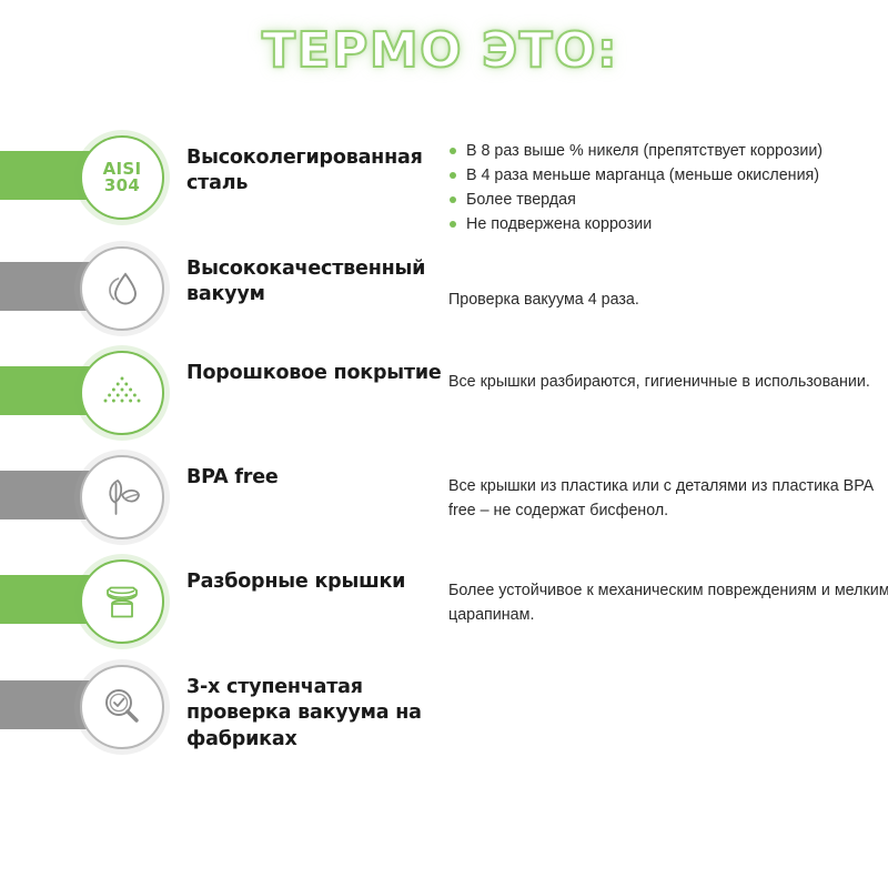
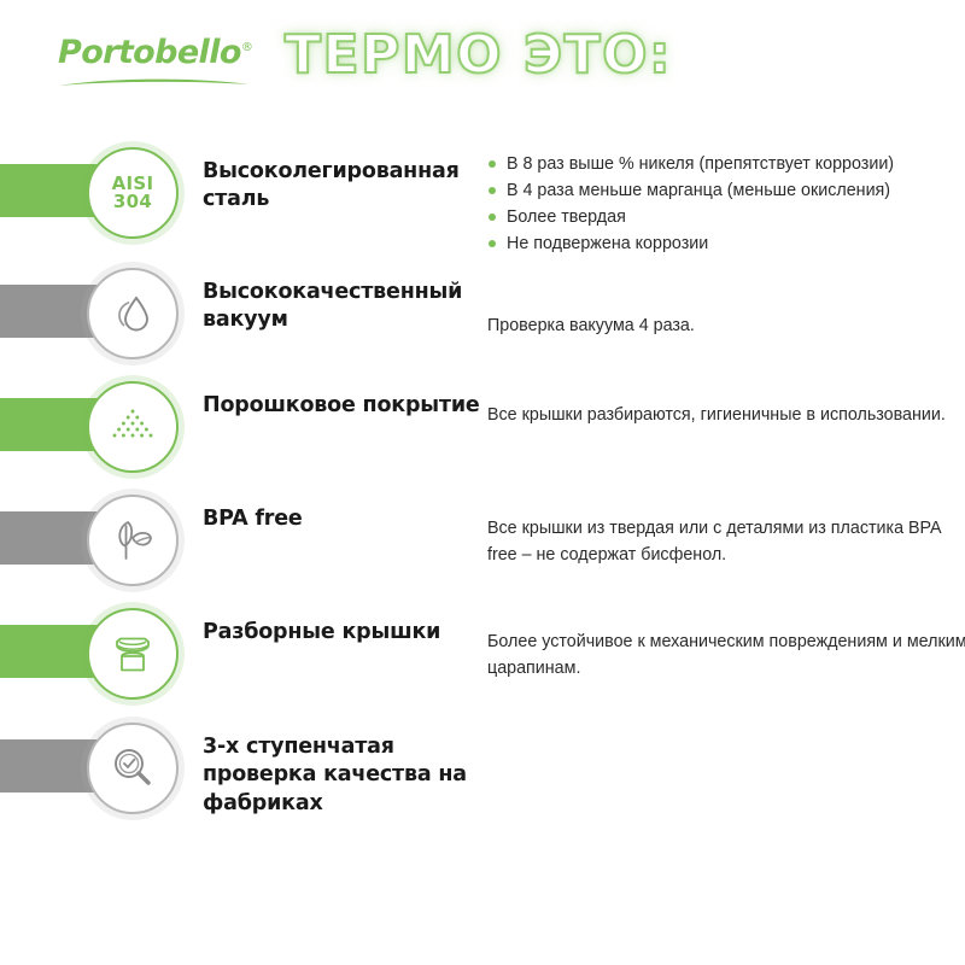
+ Portobello®
  ТЕРМО ЭТО:
  AISI
  304
  Высоколегированная сталь
  В 8 раз выше % никеля (препятствует коррозии)
  В 4 раза меньше марганца (меньше окисления)
  Более твердая
  Не подвержена коррозии
  Высококачественный вакуум
  Проверка вакуума 4 раза.
  Порошковое покрытие
  Все крышки разбираются, гигиеничные в использовании.
  BPA free
- Все крышки из пластика или с деталями из пластика BPA free – не содержат бисфенол.
+ Все крышки из твердая или с деталями из пластика BPA free – не содержат бисфенол.
  Разборные крышки
  Более устойчивое к механическим повреждениям и мелким царапинам.
- 3-х ступенчатая проверка вакуума на фабриках
+ 3-х ступенчатая проверка качества на фабриках
